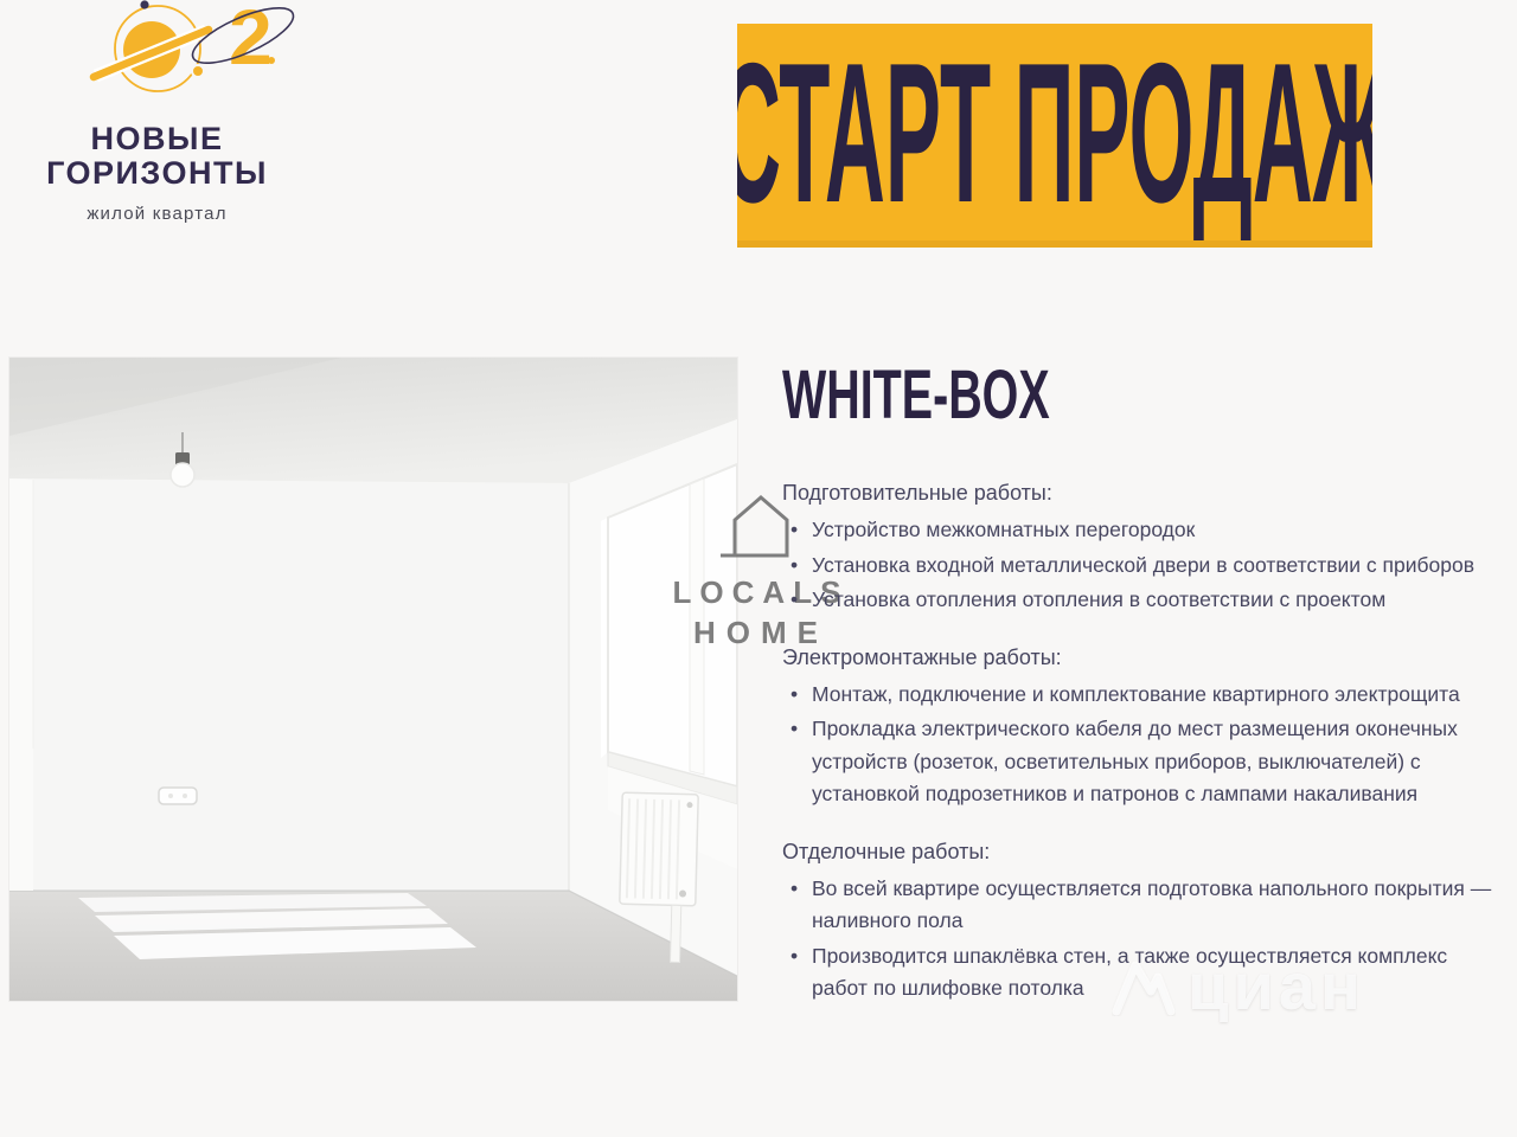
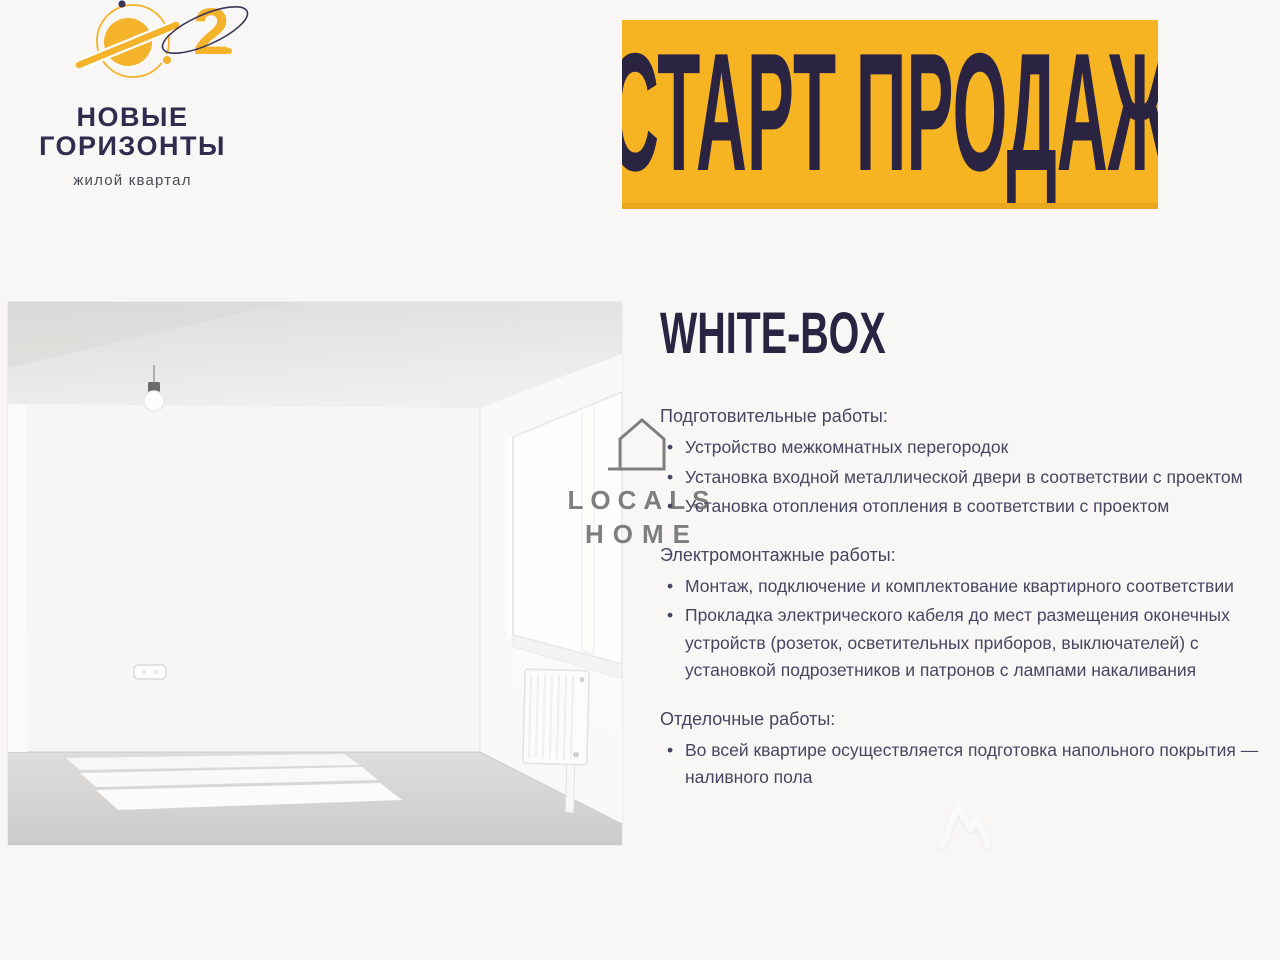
  2
  НОВЫЕ
  ГОРИЗОНТЫ
  жилой квартал
  СТАРТ ПРОДАЖ
  LOCALS
  HOME
  WHITE-BOX
  Подготовительные работы:
  Устройство межкомнатных перегородок
- Установка входной металлической двери в соответствии с приборов
+ Установка входной металлической двери в соответствии с проектом
  Установка отопления отопления в соответствии с проектом
  Электромонтажные работы:
- Монтаж, подключение и комплектование квартирного электрощита
+ Монтаж, подключение и комплектование квартирного соответствии
  Прокладка электрического кабеля до мест размещения оконечных устройств (розеток, осветительных приборов, выключателей) с установкой подрозетников и патронов с лампами накаливания
  Отделочные работы:
  Во всей квартире осуществляется подготовка напольного покрытия — наливного пола
- Производится шпаклёвка стен, а также осуществляется комплекс работ по шлифовке потолка
- циан
